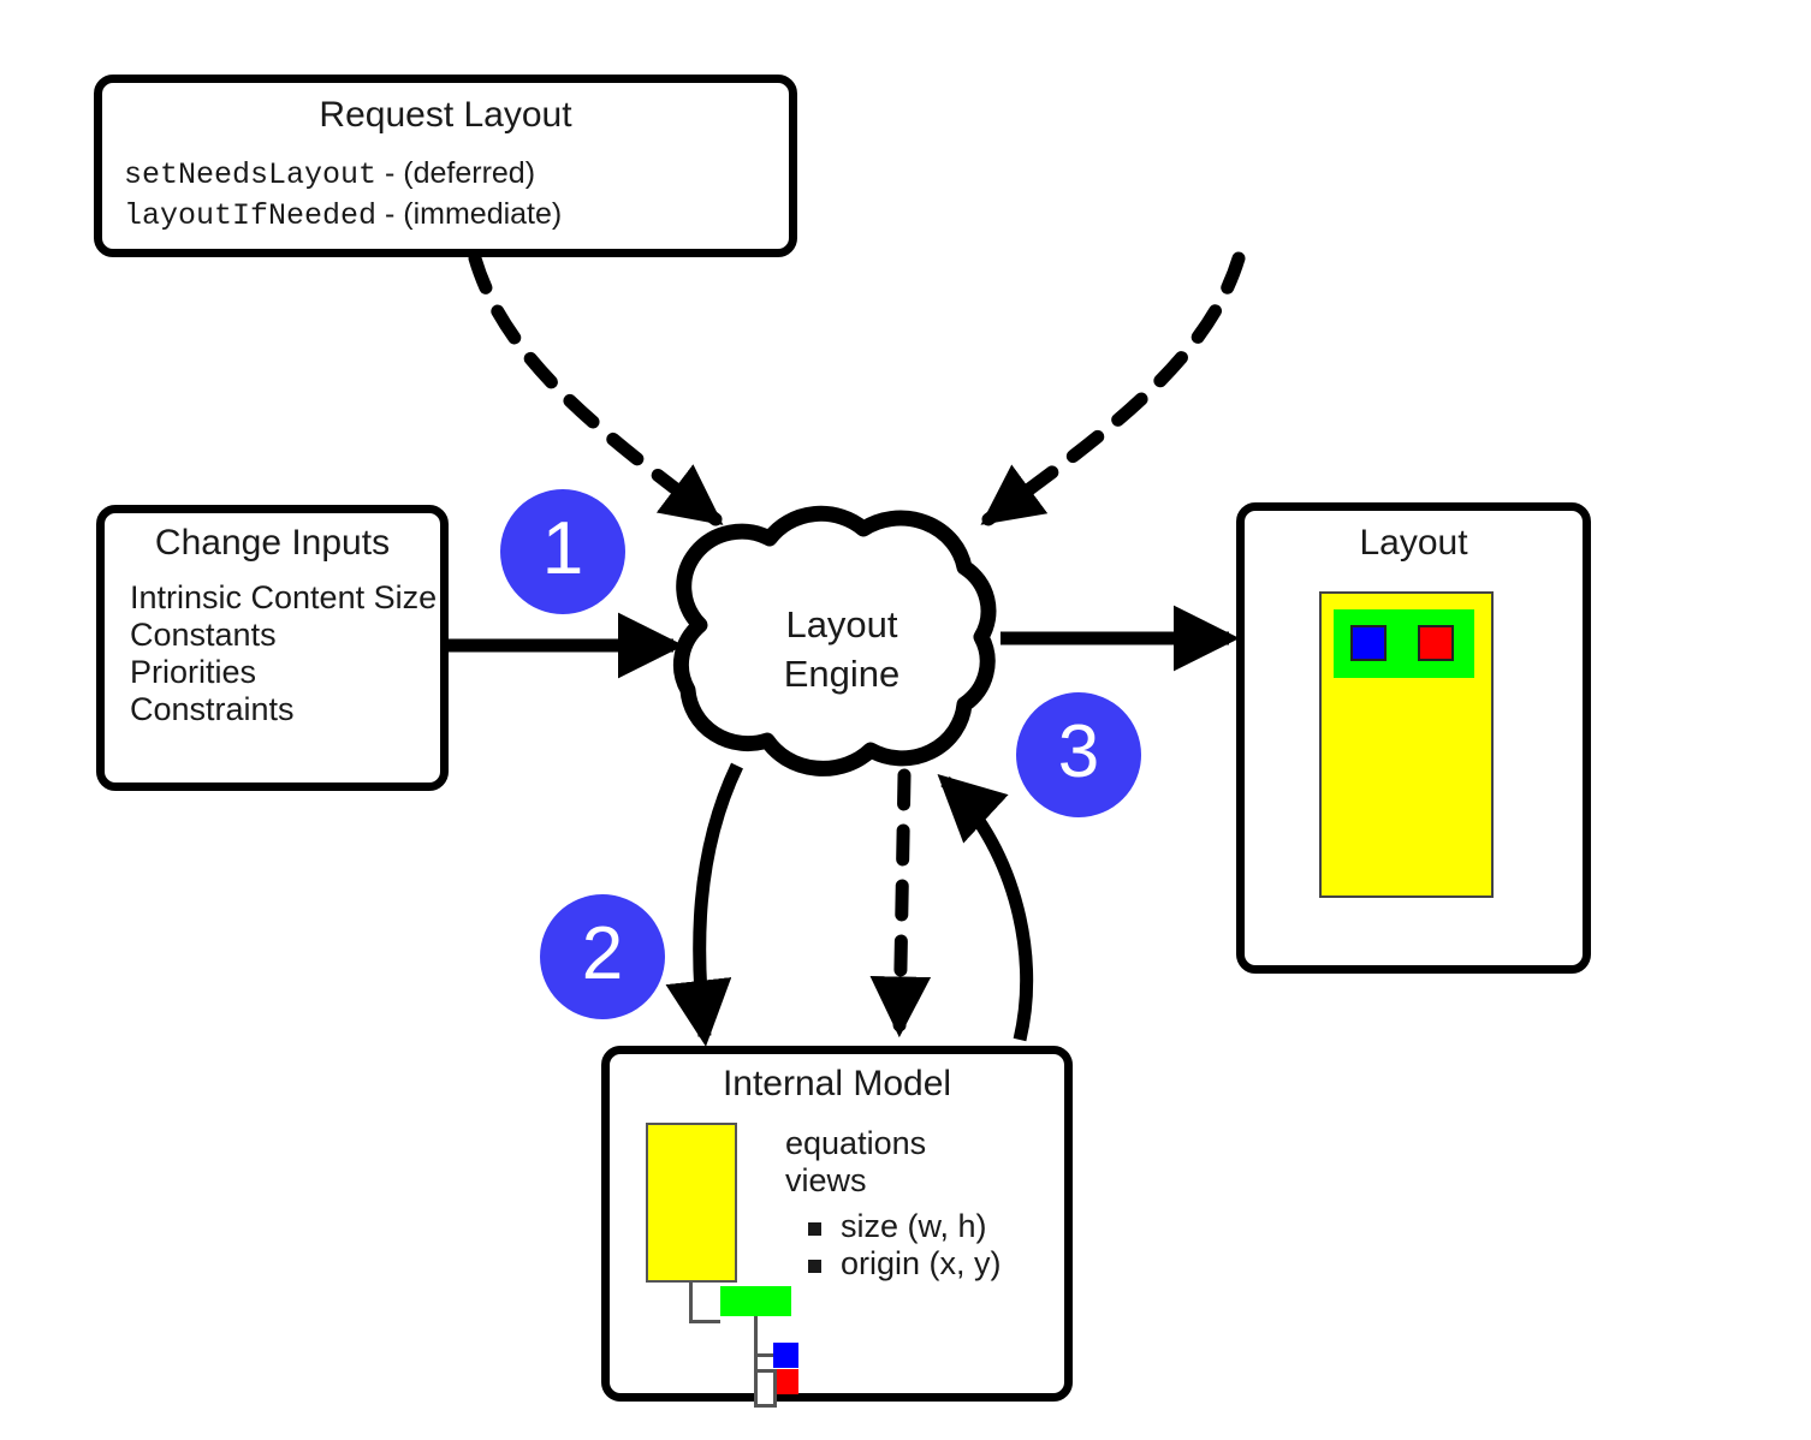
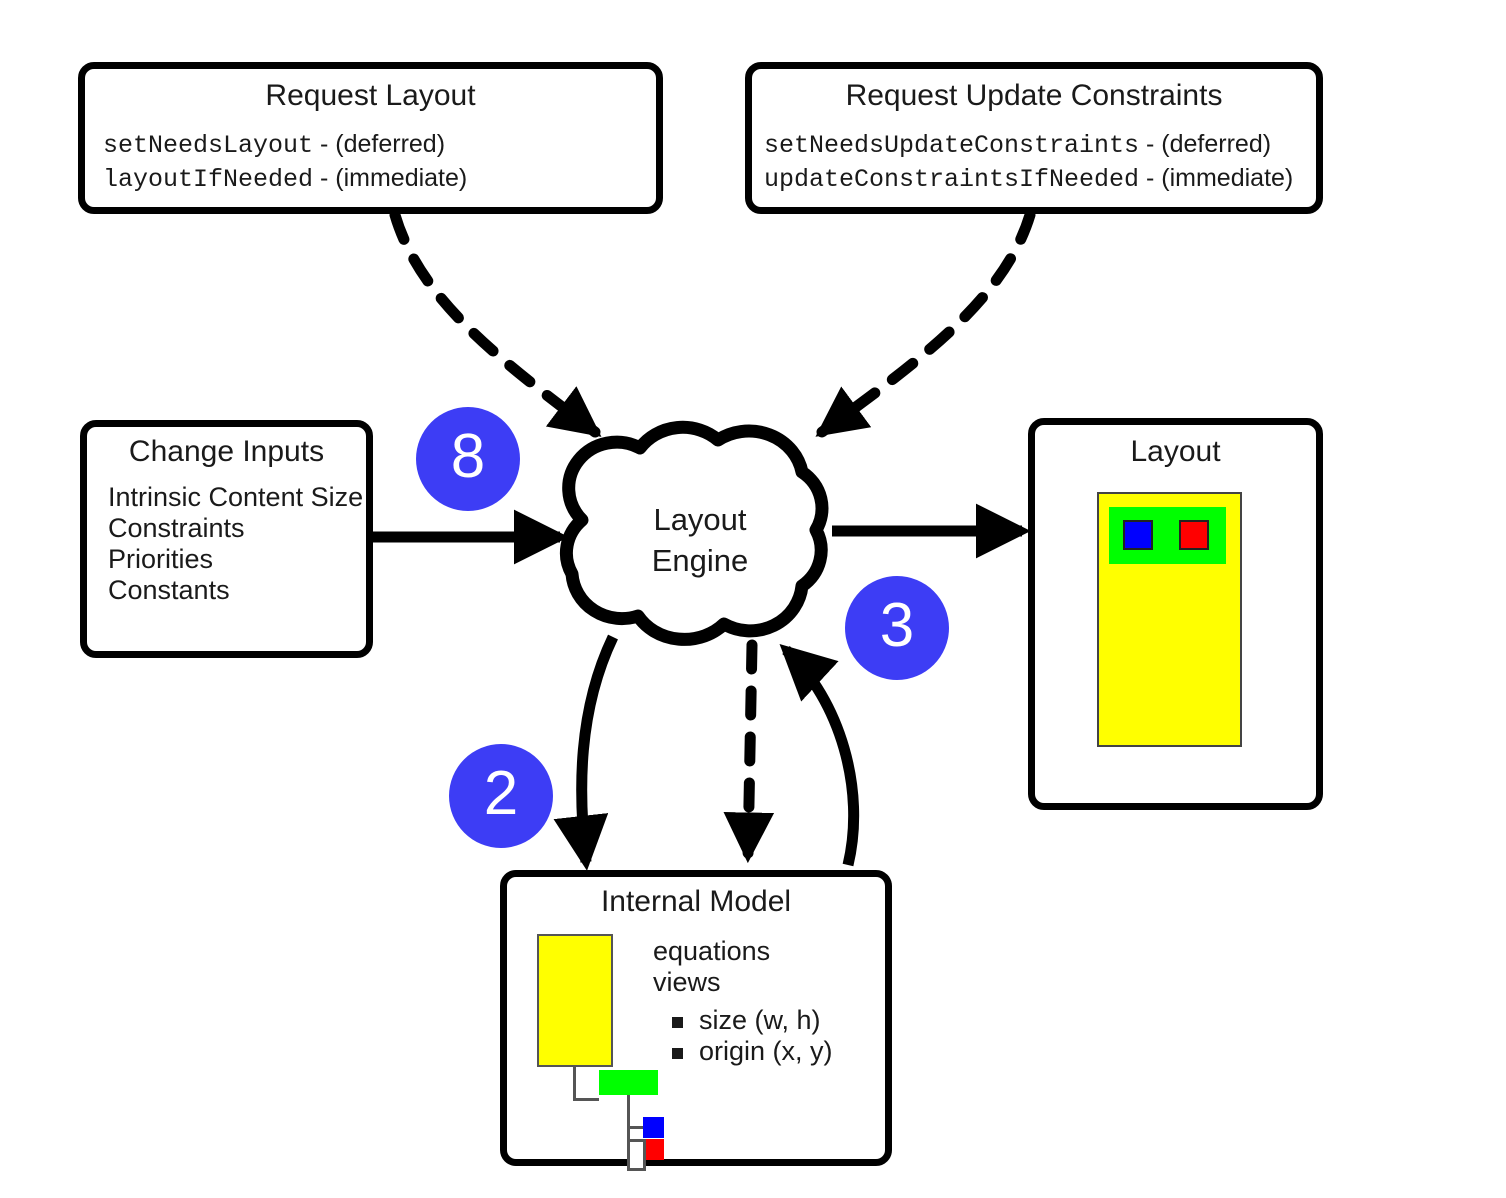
  Layout
  Engine
  Request Layout
  setNeedsLayout - (deferred)
  layoutIfNeeded - (immediate)
+ Request Update Constraints
+ setNeedsUpdateConstraints - (deferred)
+ updateConstraintsIfNeeded - (immediate)
  Change Inputs
  Intrinsic Content Size
- Constants
+ Constraints
  Priorities
- Constraints
+ Constants
  Layout
  Internal Model
  equations
  views
  size (w, h)
  origin (x, y)
- 1
+ 8
  2
  3
